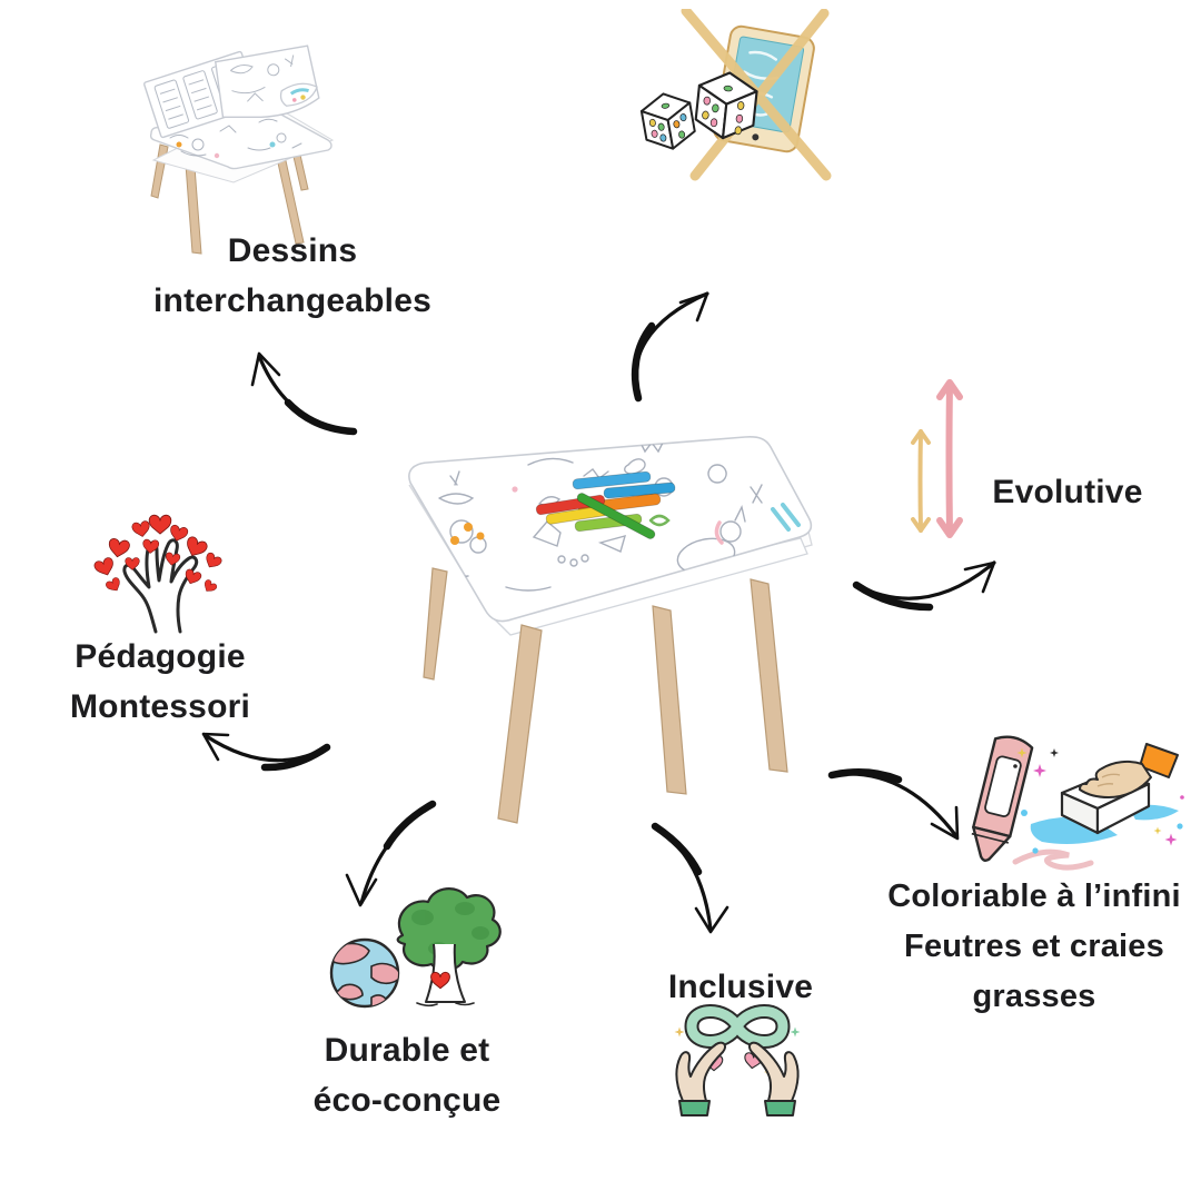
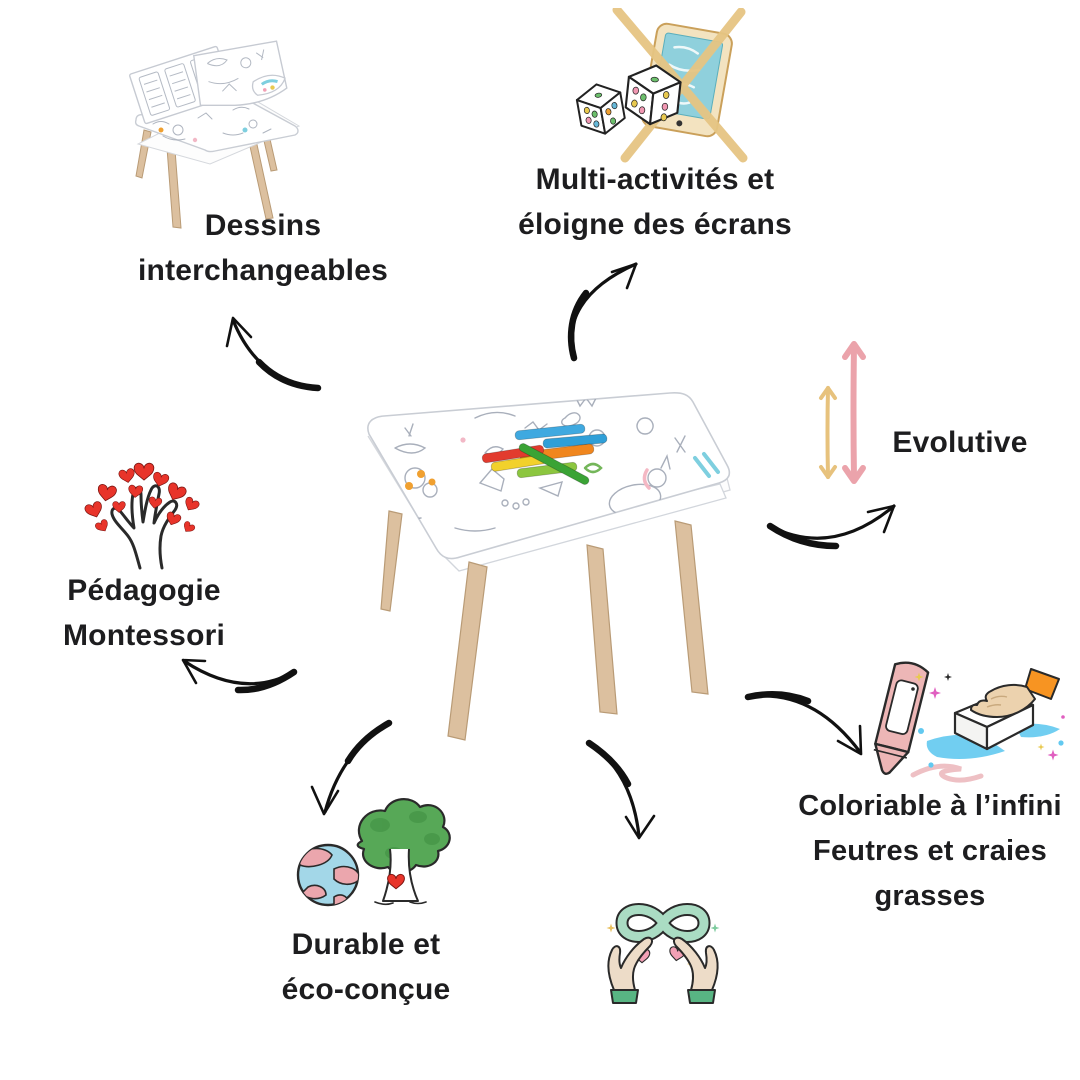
  Dessins
  interchangeables
+ Multi-activités et
+ éloigne des écrans
  Evolutive
  Coloriable à l’infini
  Feutres et craies
  grasses
- Inclusive
  Durable et
  éco-conçue
  Pédagogie
  Montessori
